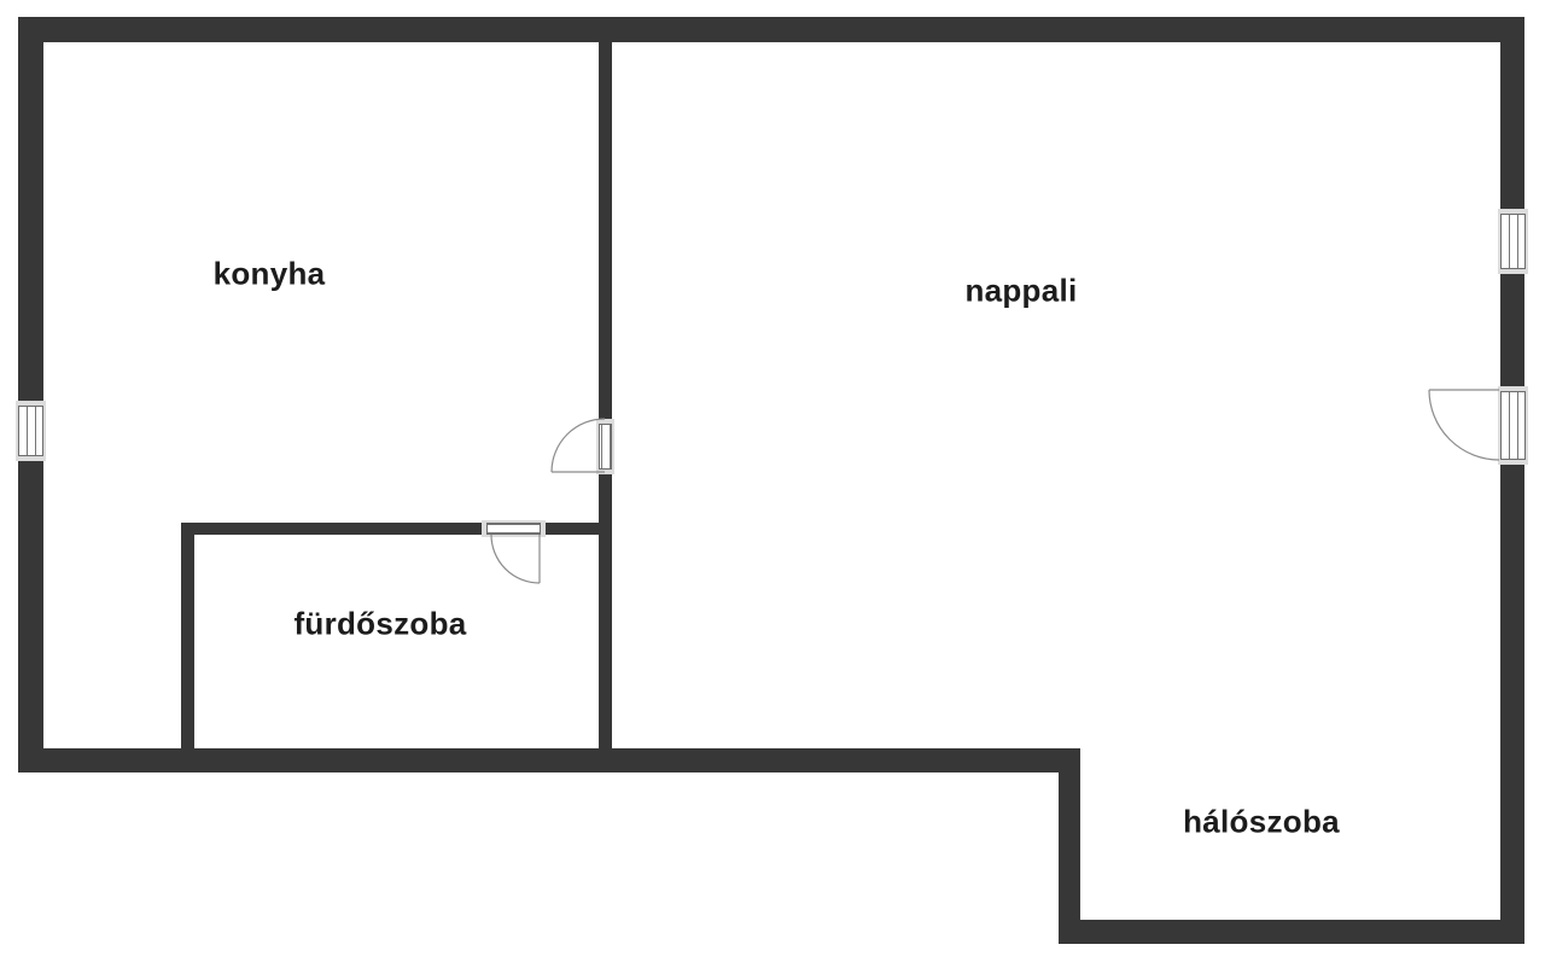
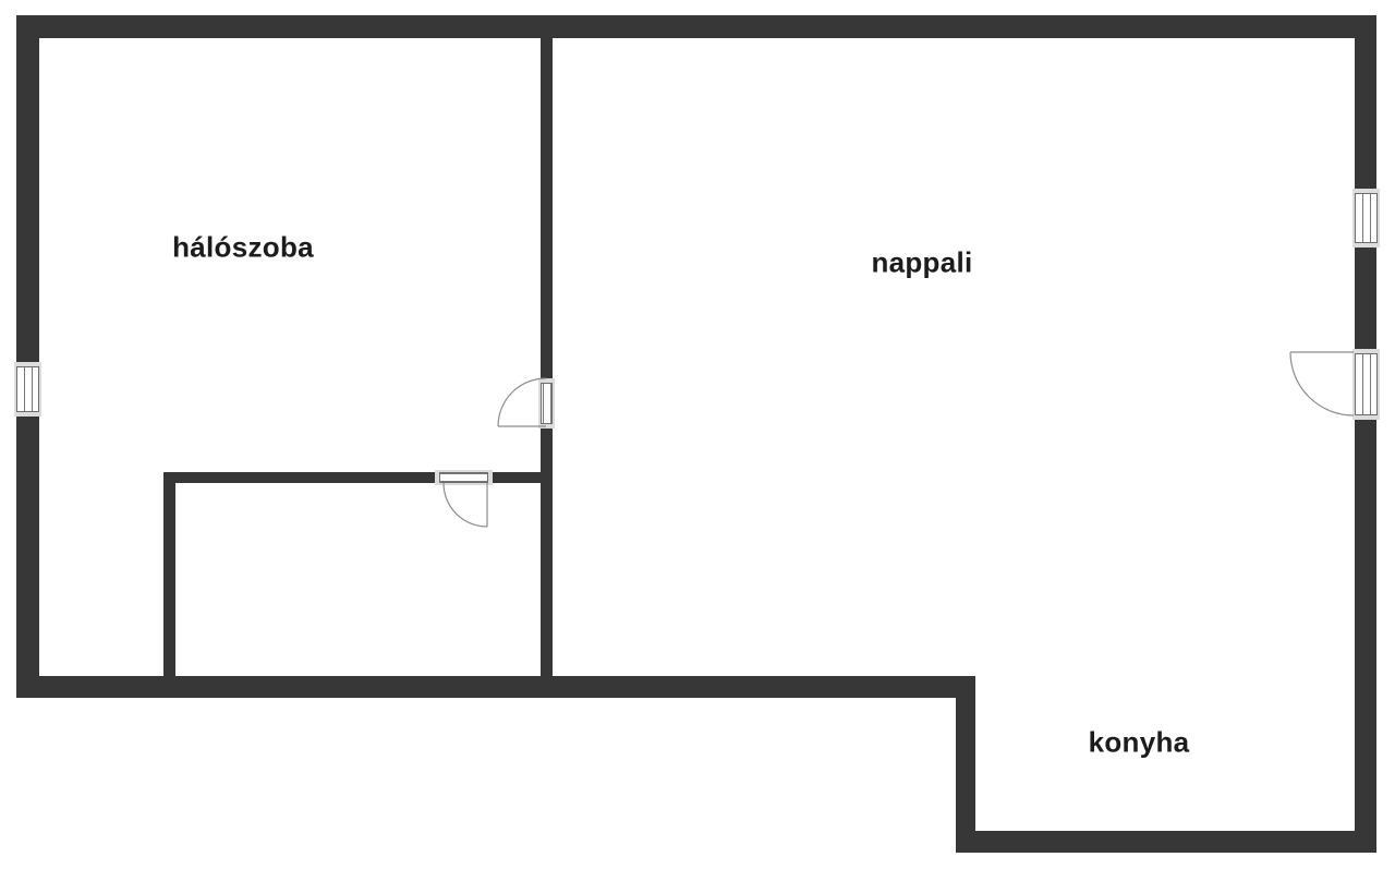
- konyha
+ hálószoba
  nappali
- fürdőszoba
- hálószoba
+ konyha
